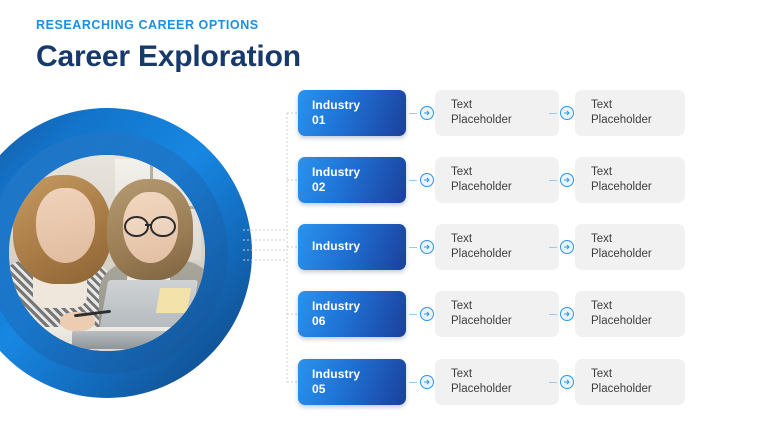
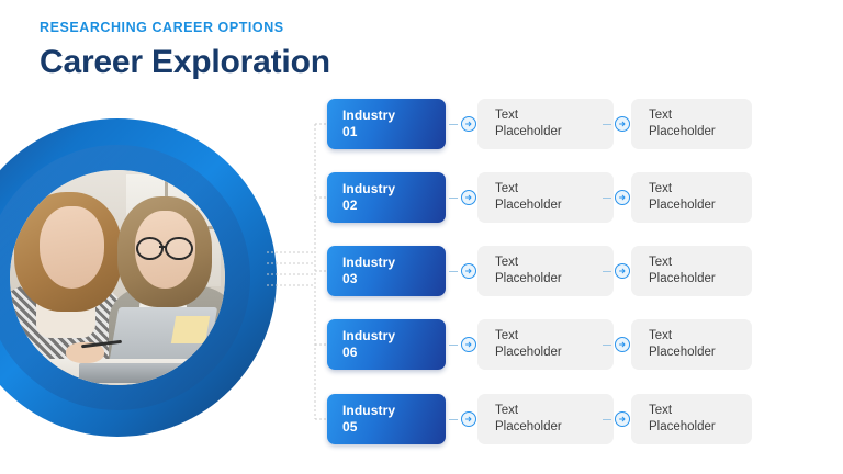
  RESEARCHING CAREER OPTIONS
  Career Exploration
  Industry
  01
  Text
  Placeholder
  Text
  Placeholder
  Industry
  02
  Text
  Placeholder
  Text
  Placeholder
  Industry
+ 03
  Text
  Placeholder
  Text
  Placeholder
  Industry
  06
  Text
  Placeholder
  Text
  Placeholder
  Industry
  05
  Text
  Placeholder
  Text
  Placeholder
